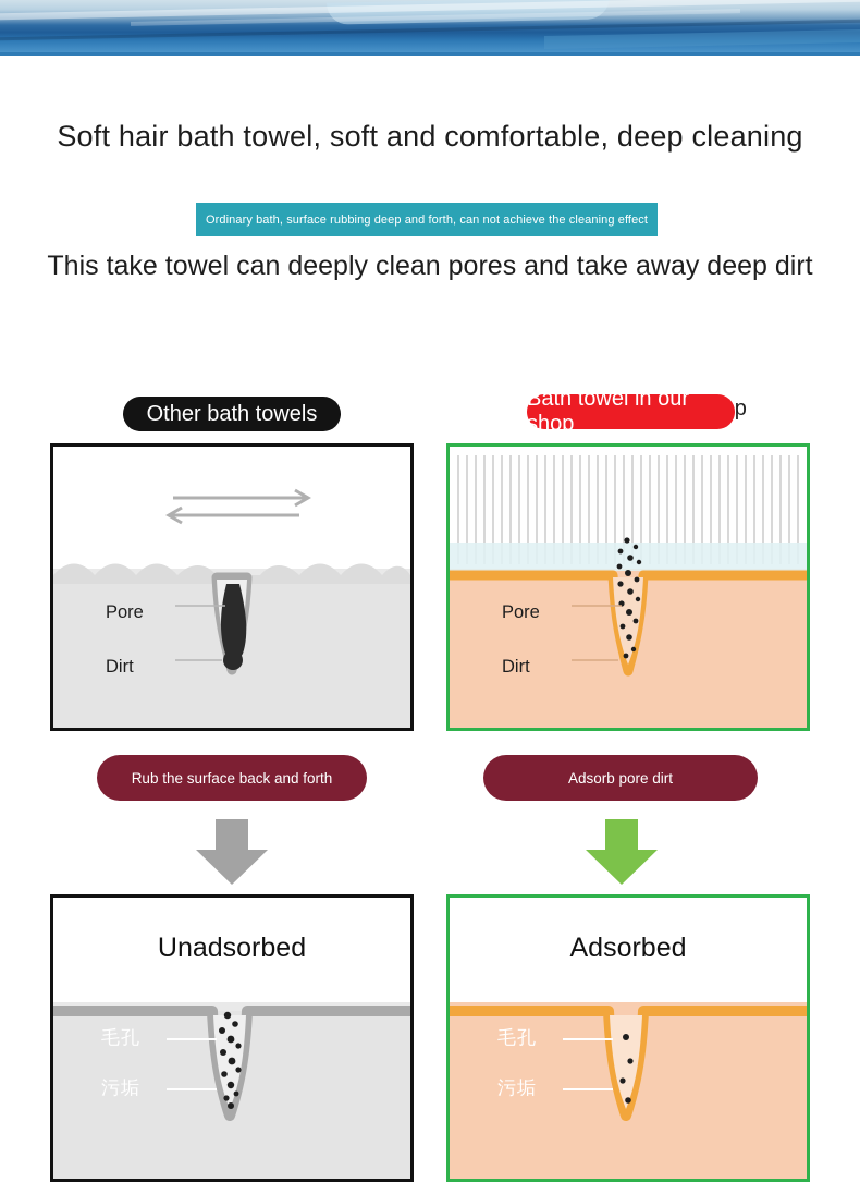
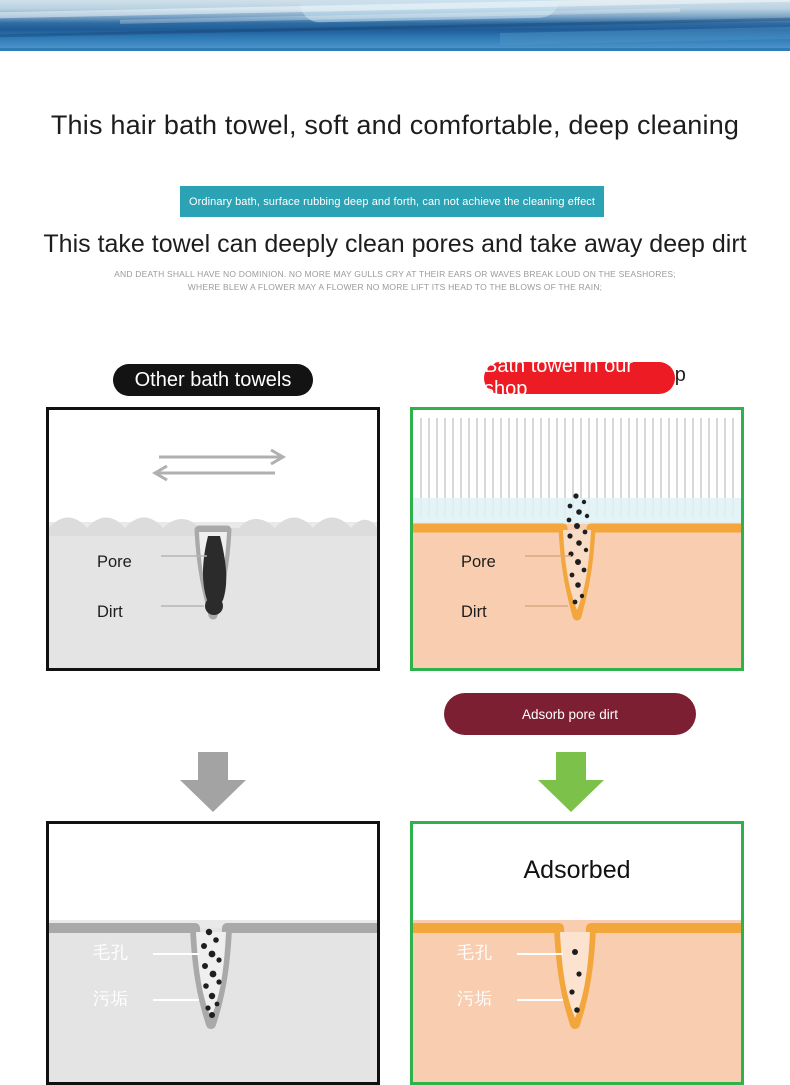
- Soft hair bath towel, soft and comfortable, deep cleaning
+ This hair bath towel, soft and comfortable, deep cleaning
  Ordinary bath, surface rubbing deep and forth, can not achieve the cleaning effect
  This take towel can deeply clean pores and take away deep dirt
+ AND DEATH SHALL HAVE NO DOMINION. NO MORE MAY GULLS CRY AT THEIR EARS OR WAVES BREAK LOUD ON THE SEASHORES;
+ WHERE BLEW A FLOWER MAY A FLOWER NO MORE LIFT ITS HEAD TO THE BLOWS OF THE RAIN;
  Other bath towels
  Bath towel in our shop
  Pore
  Dirt
  Pore
  Dirt
- Rub the surface back and forth
  Adsorb pore dirt
- Unadsorbed
  毛孔
  污垢
  Adsorbed
  毛孔
  污垢
